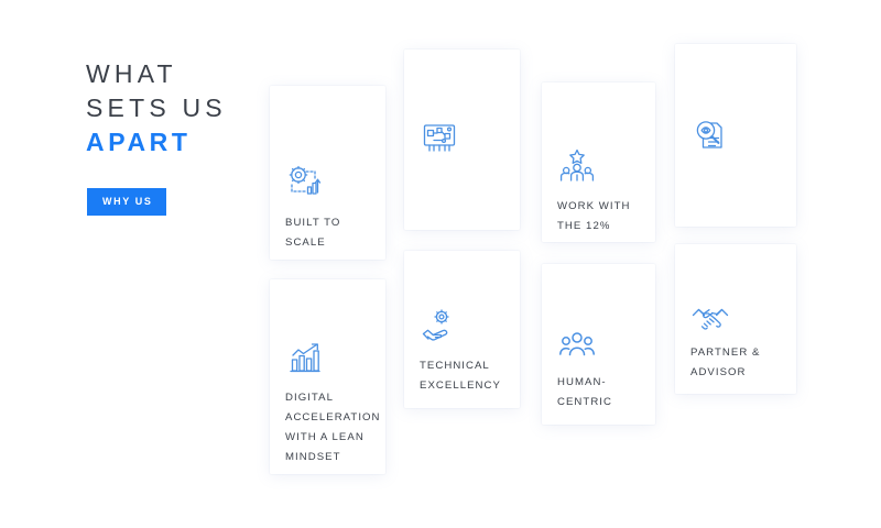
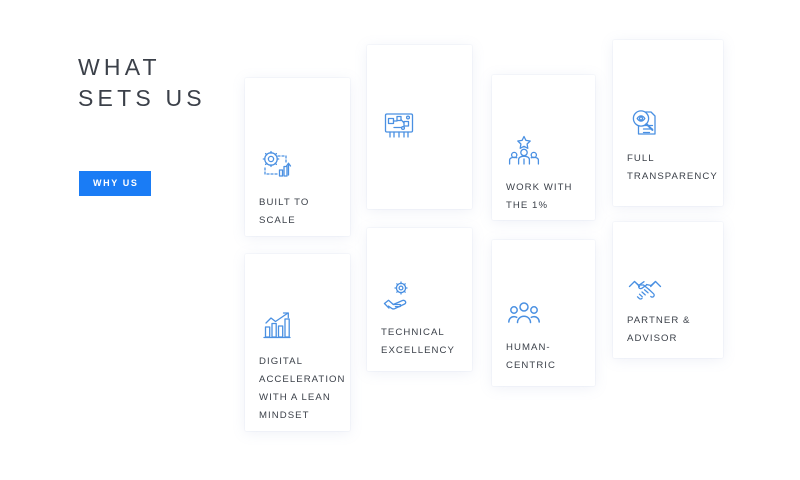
  WHAT
  SETS US
- APART
  WHY US
  BUILT TO SCALE
- WORK WITH THE 12%
+ WORK WITH THE 1%
+ FULL TRANSPARENCY
  DIGITAL ACCELERATION WITH A LEAN MINDSET
  TECHNICAL EXCELLENCY
  HUMAN-CENTRIC
  PARTNER & ADVISOR
